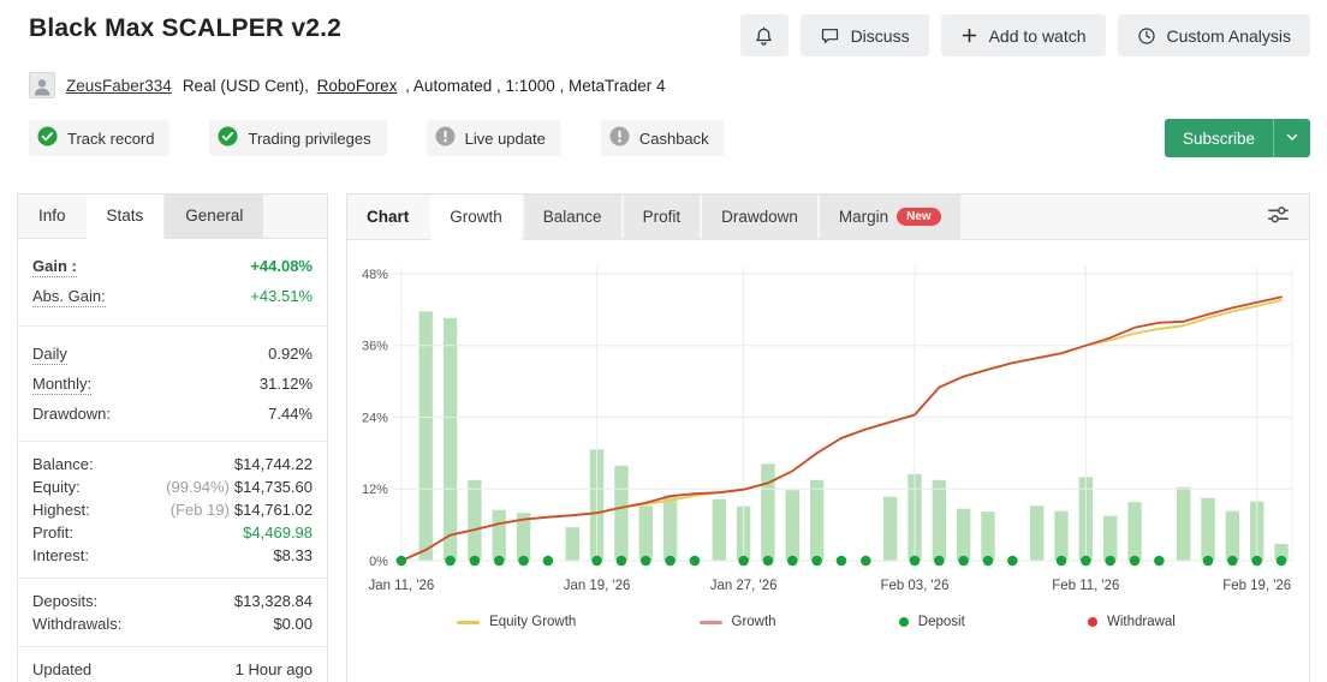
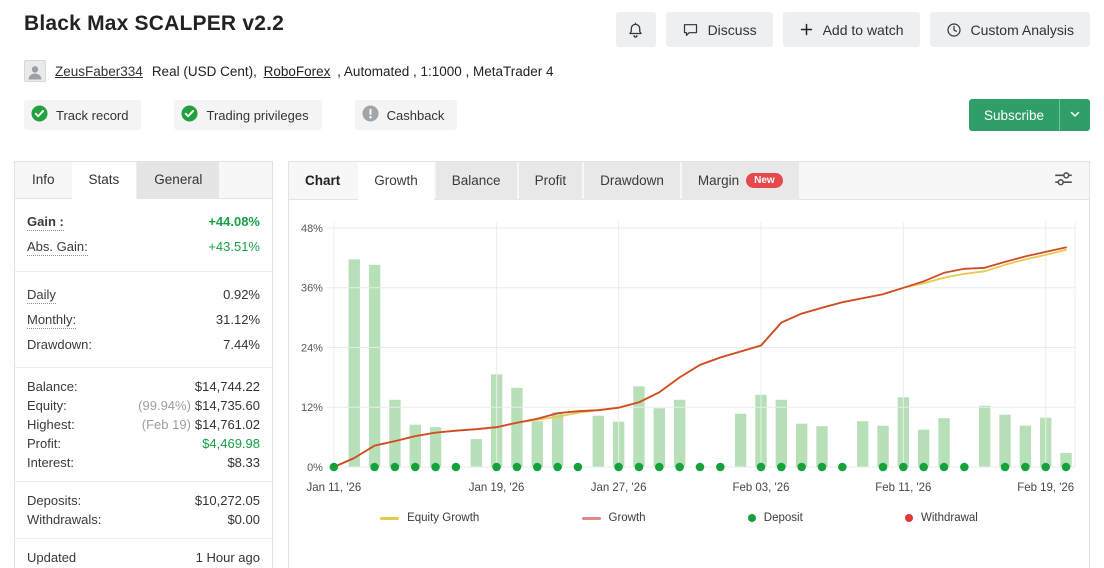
  Black Max SCALPER v2.2
  Discuss
  Add to watch
  Custom Analysis
  ZeusFaber334
  Real (USD Cent), RoboForex , Automated , 1:1000 , MetaTrader 4
  Track record
  Trading privileges
- Live update
  Cashback
  Subscribe
  Info
  Stats
  General
  Gain :
  +44.08%
  Abs. Gain:
  +43.51%
  Daily
  0.92%
  Monthly:
  31.12%
  Drawdown:
  7.44%
  Balance:
  $14,744.22
  Equity:
  (99.94%) $14,735.60
  Highest:
  (Feb 19) $14,761.02
  Profit:
  $4,469.98
  Interest:
  $8.33
  Deposits:
- $13,328.84
+ $10,272.05
  Withdrawals:
  $0.00
  Updated
  1 Hour ago
  Chart
  Growth
  Balance
  Profit
  Drawdown
  Margin
  New
  0%
  12%
  24%
  36%
  48%
  Jan 11, '26
  Jan 19, '26
  Jan 27, '26
  Feb 03, '26
  Feb 11, '26
  Feb 19, '26
  Equity Growth
  Growth
  Deposit
  Withdrawal
